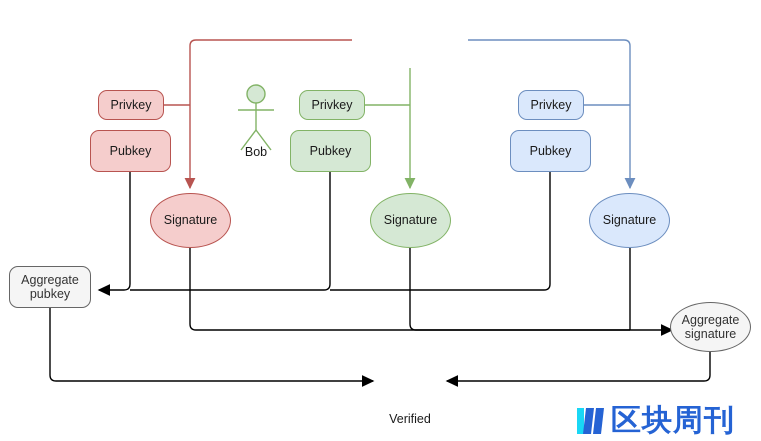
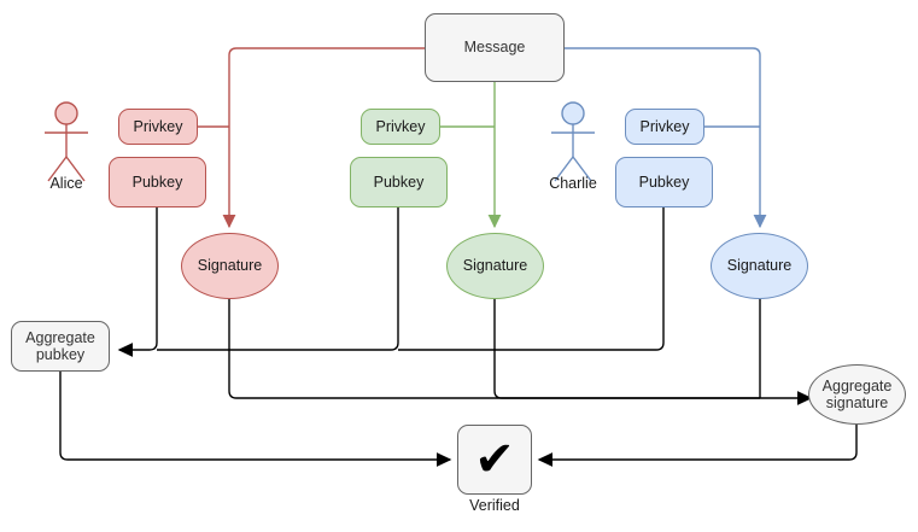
+ Message
+ Alice
  Privkey
  Pubkey
  Signature
- Bob
  Privkey
  Pubkey
  Signature
+ Charlie
  Privkey
  Pubkey
  Signature
  Aggregate
  pubkey
  Aggregate
  signature
+ ✔
  Verified
- 区块周刊
